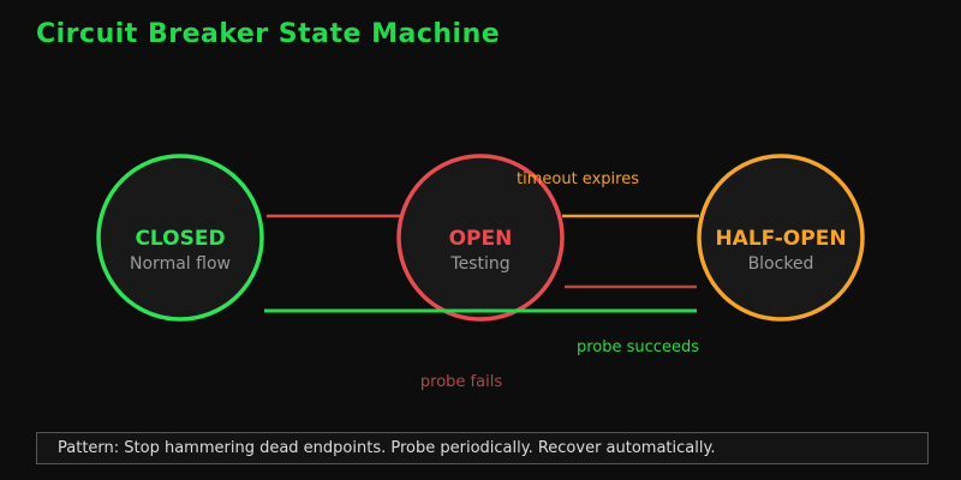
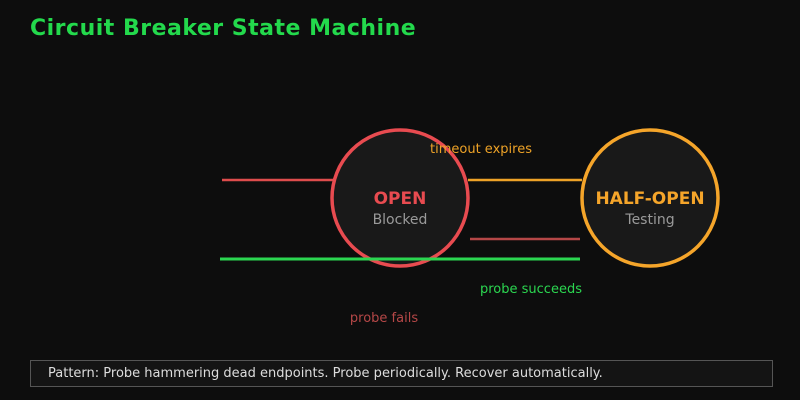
  Circuit Breaker State Machine
- CLOSED
- Normal flow
  OPEN
- Testing
+ Blocked
  HALF-OPEN
- Blocked
+ Testing
  timeout expires
  probe fails
  probe succeeds
- Pattern: Stop hammering dead endpoints. Probe periodically. Recover automatically.
+ Pattern: Probe hammering dead endpoints. Probe periodically. Recover automatically.
